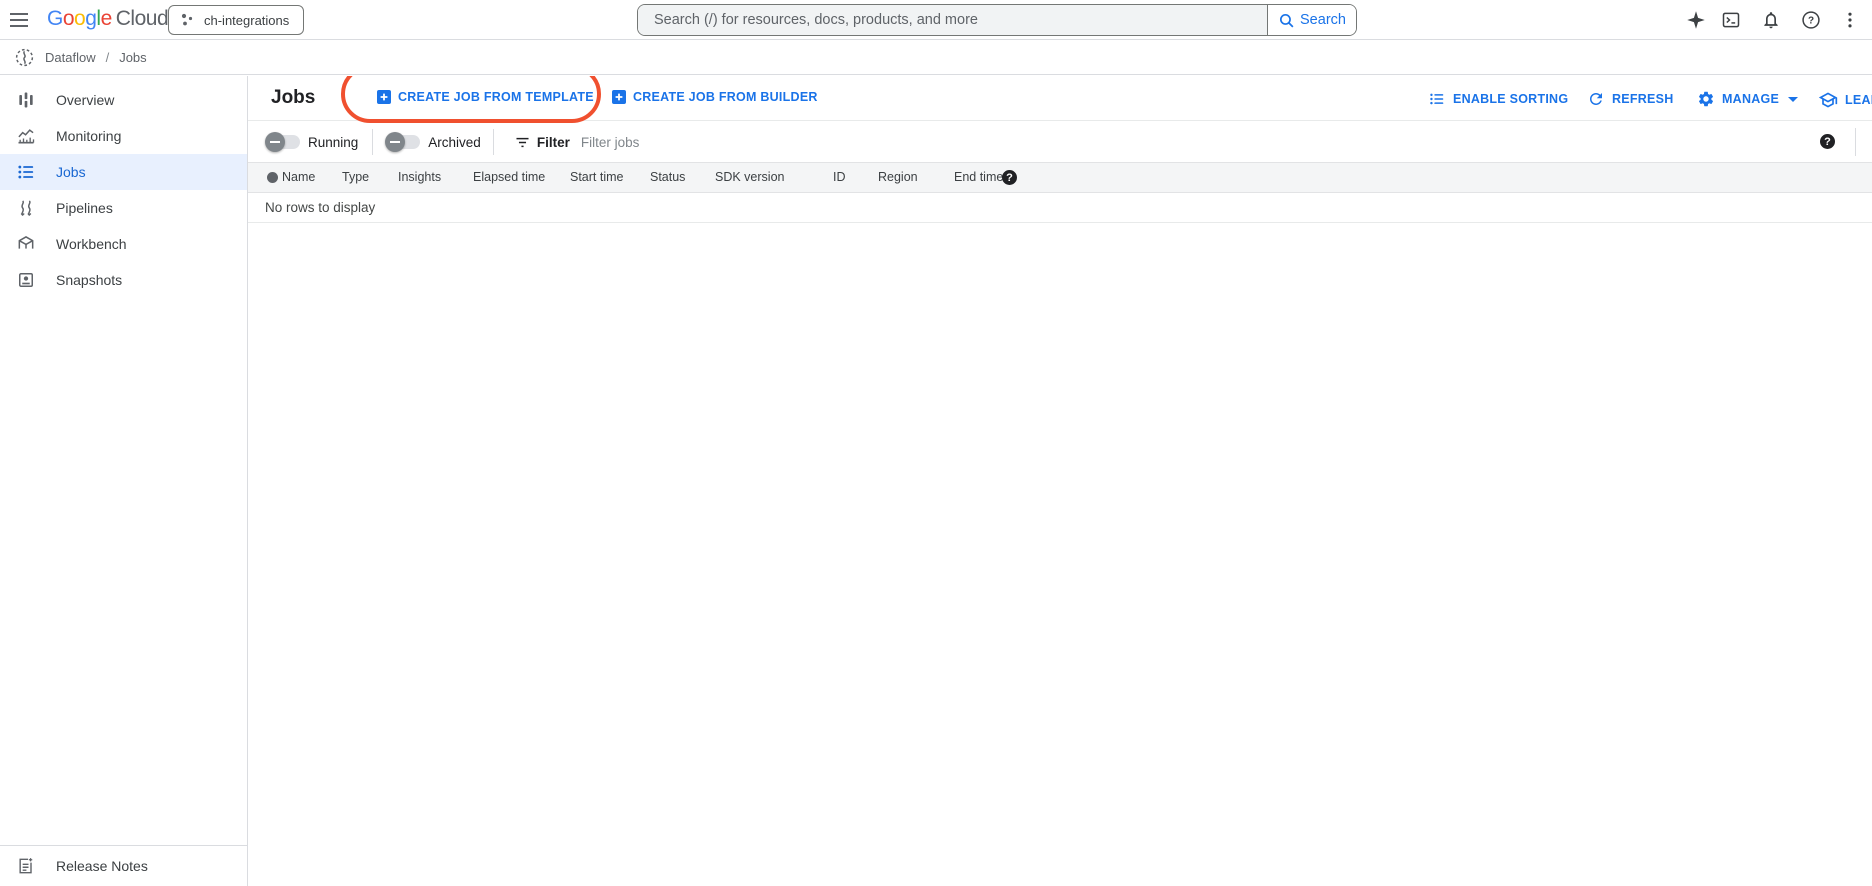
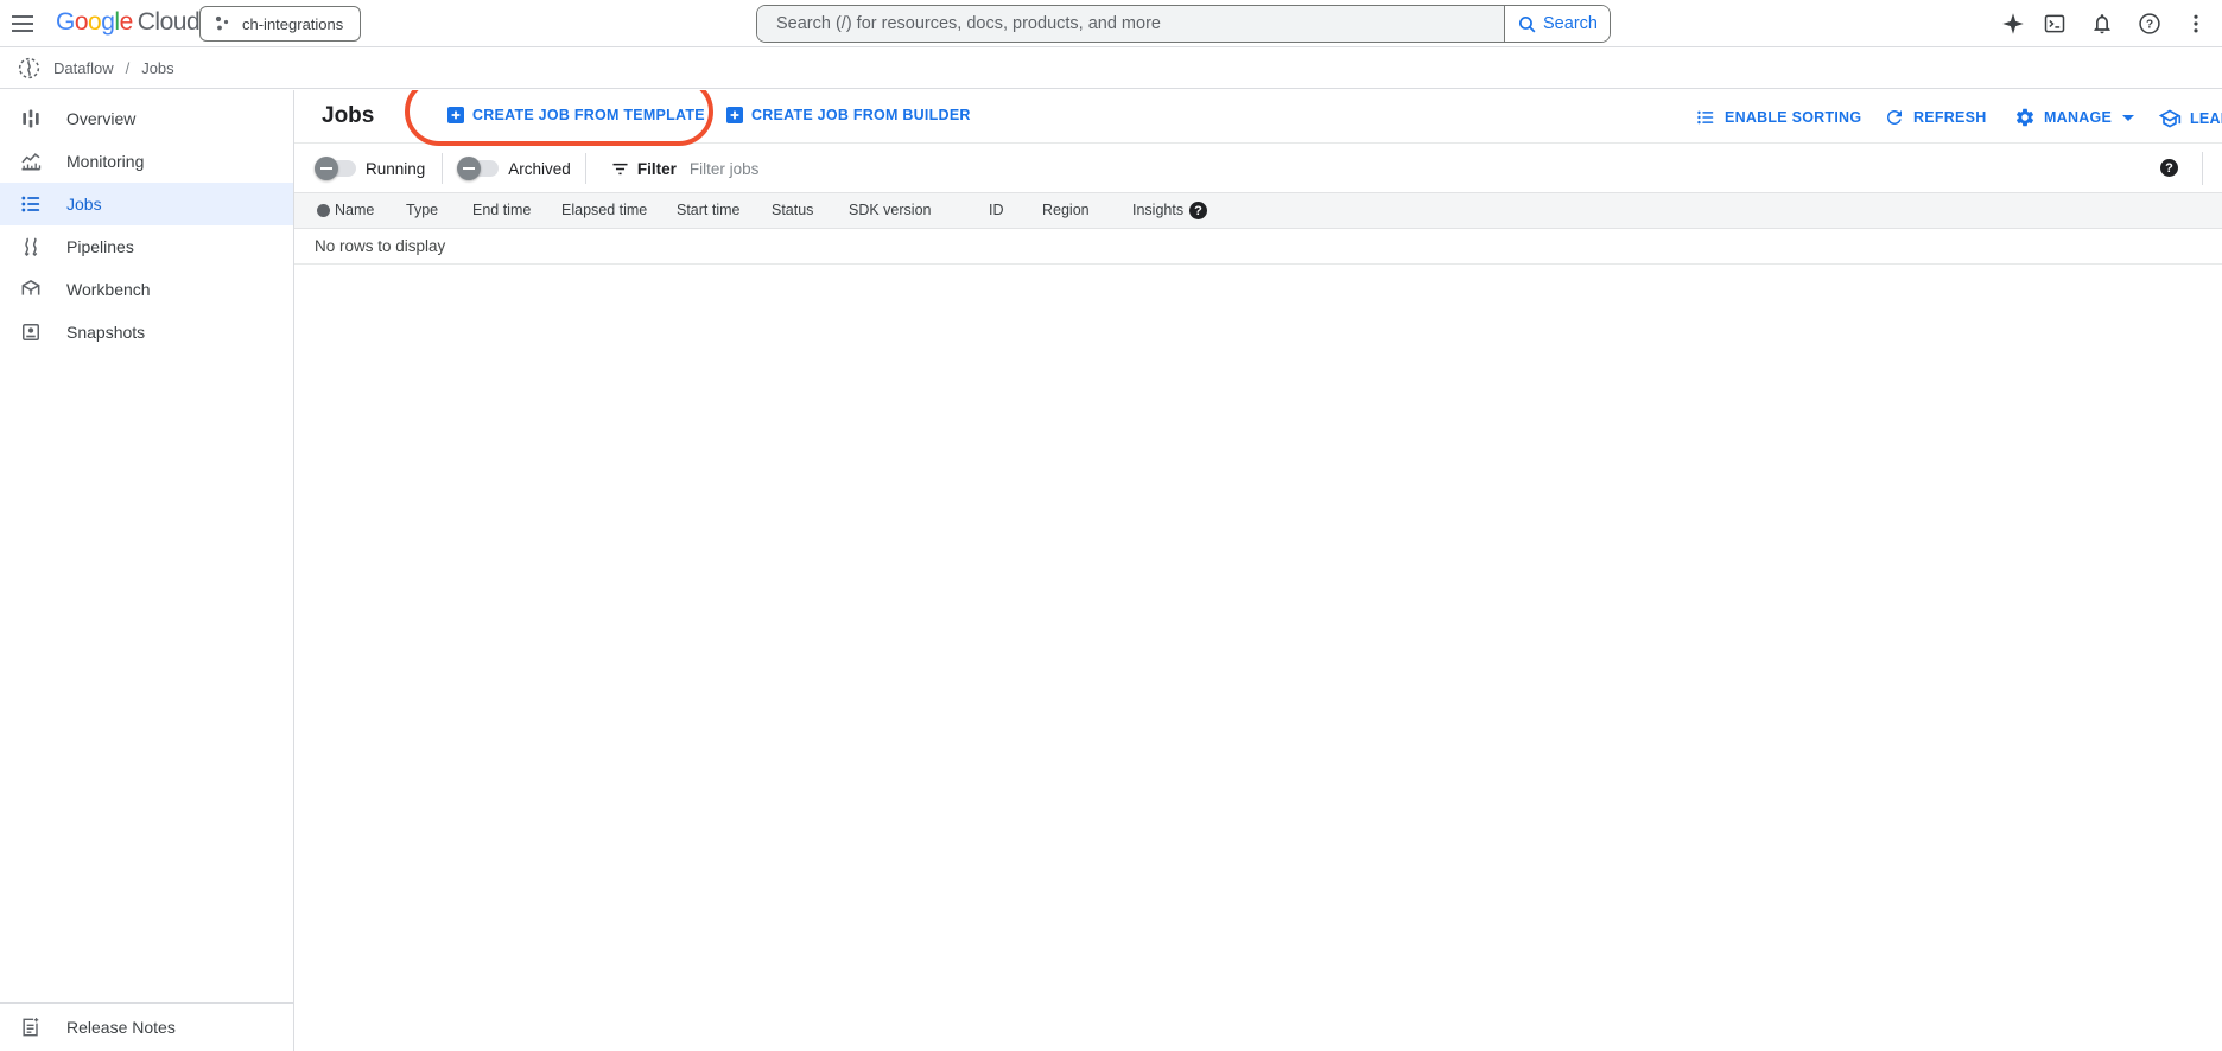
  Google Cloud
  ch-integrations
  Search (/) for resources, docs, products, and more
  Search
  ?
  Dataflow
  /
  Jobs
  Overview
  Monitoring
  Jobs
  Pipelines
  Workbench
  Snapshots
  Release Notes
  Jobs
  CREATE JOB FROM TEMPLATE
  CREATE JOB FROM BUILDER
  ENABLE SORTING
  REFRESH
  MANAGE
  Running
  Archived
  Filter
  Filter jobs
  ?
  Name
  Type
- Insights
+ End time
  Elapsed time
  Start time
  Status
  SDK version
  ID
  Region
- End time
+ Insights
  ?
  No rows to display
